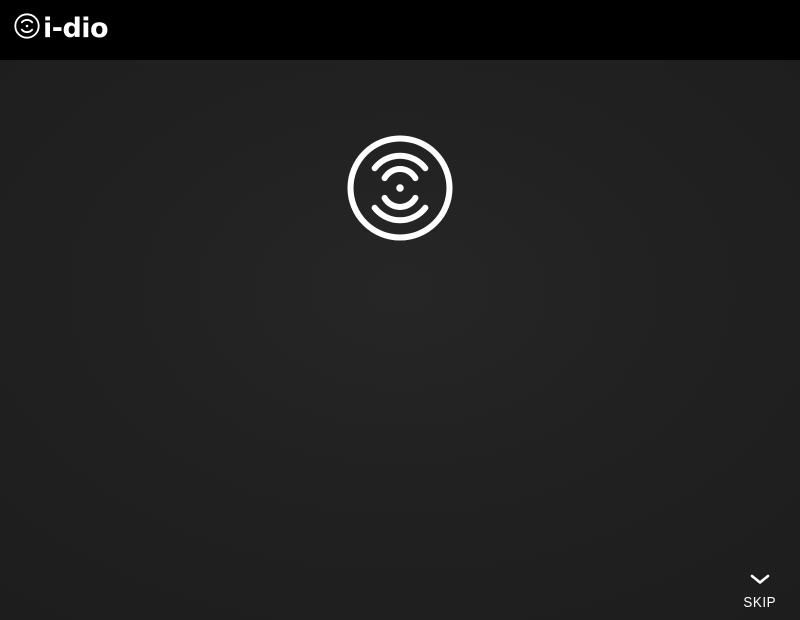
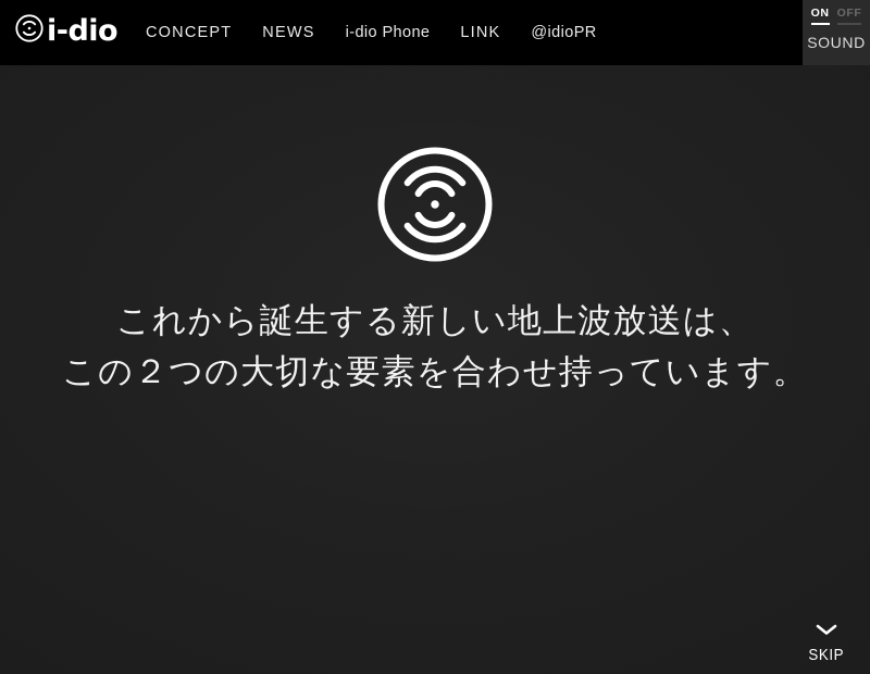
  i-dio
+ CONCEPT
+ NEWS
+ i-dio Phone
+ LINK
+ @idioPR
+ ON
+ OFF
+ SOUND
+ これから誕生する新しい地上波放送は、
+ この２つの大切な要素を合わせ持っています。
  SKIP
